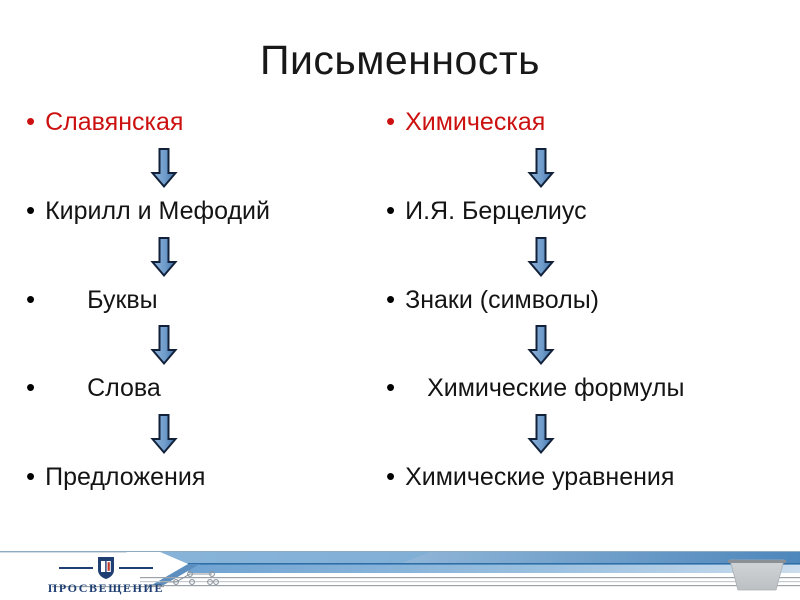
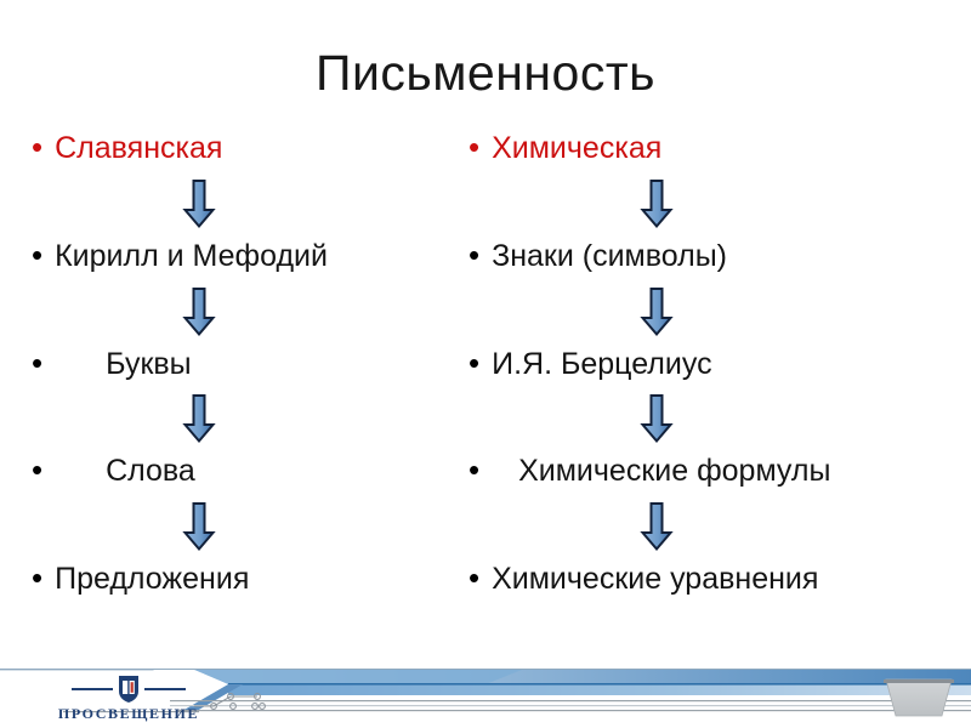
  Письменность
  •
  Славянская
  •
  Кирилл и Мефодий
  •
  Буквы
  •
  Слова
  •
  Предложения
  •
  Химическая
  •
- И.Я. Берцелиус
+ Знаки (символы)
  •
- Знаки (символы)
+ И.Я. Берцелиус
  •
  Химические формулы
  •
  Химические уравнения
  ПРОСВЕЩЕНИЕ
